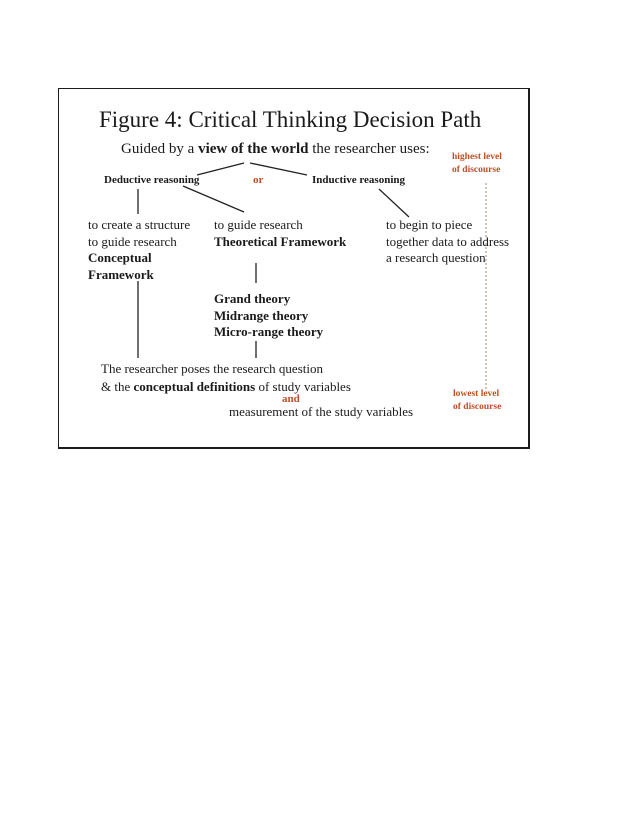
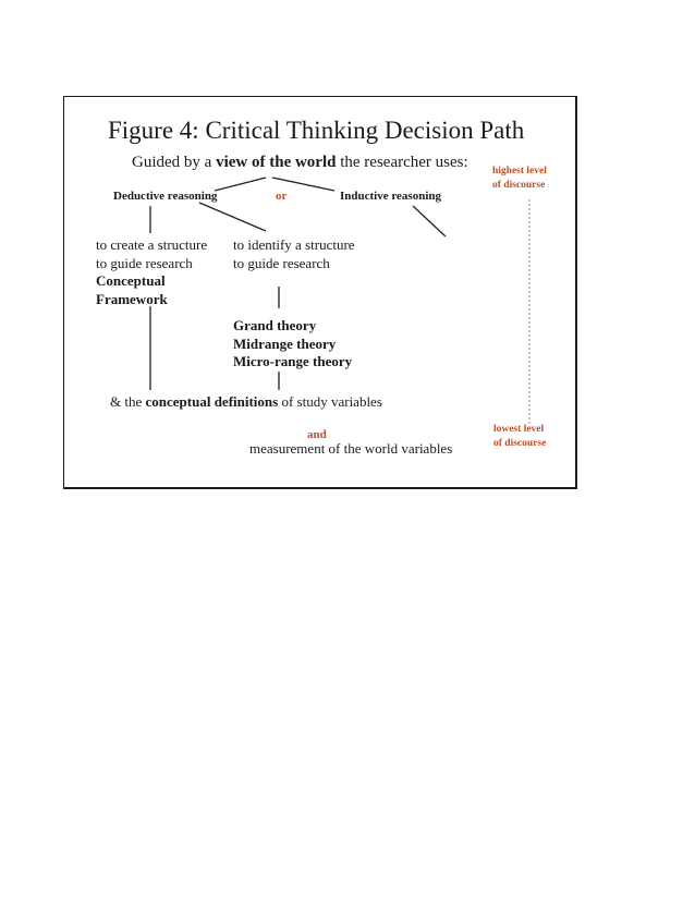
  Figure 4: Critical Thinking Decision Path
  Guided by a view of the world the researcher uses:
  highest level
  of discourse
  Deductive reasoning
  or
  Inductive reasoning
  to create a structure
  to guide research
  Conceptual
  Framework
+ to identify a structure
  to guide research
- Theoretical Framework
- to begin to piece
- together data to address
- a research question
  Grand theory
  Midrange theory
  Micro-range theory
- The researcher poses the research question
  & the conceptual definitions of study variables
  and
- measurement of the study variables
+ measurement of the world variables
  lowest level
  of discourse
